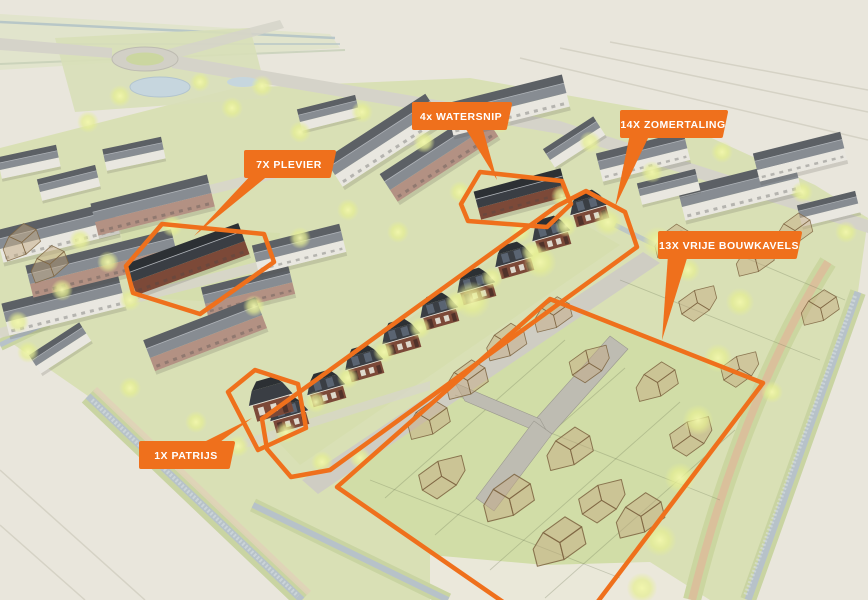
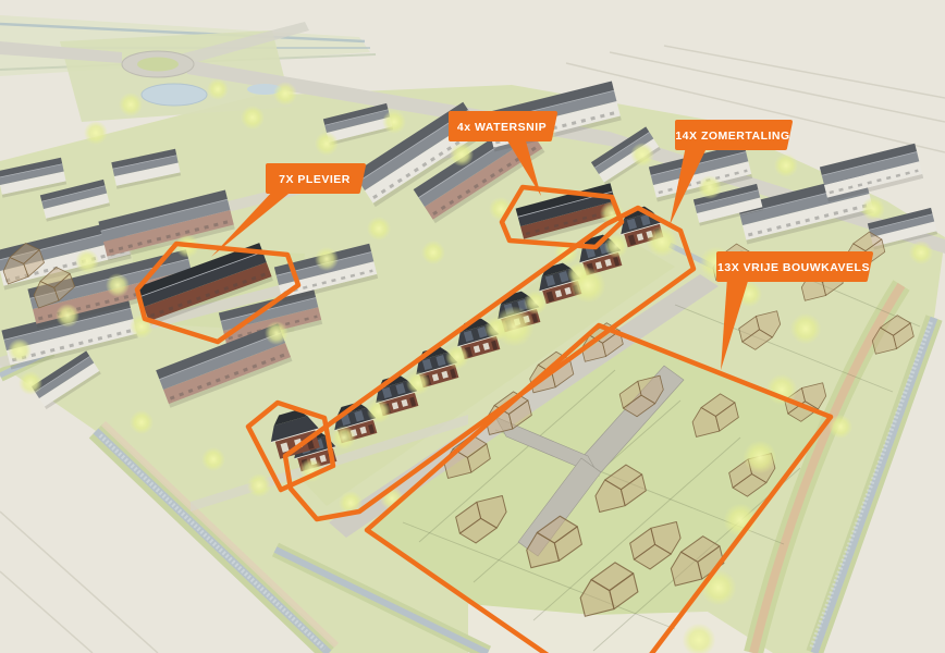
  7X PLEVIER
  4x WATERSNIP
  14X ZOMERTALING
  13X VRIJE BOUWKAVELS
- 1X PATRIJS
